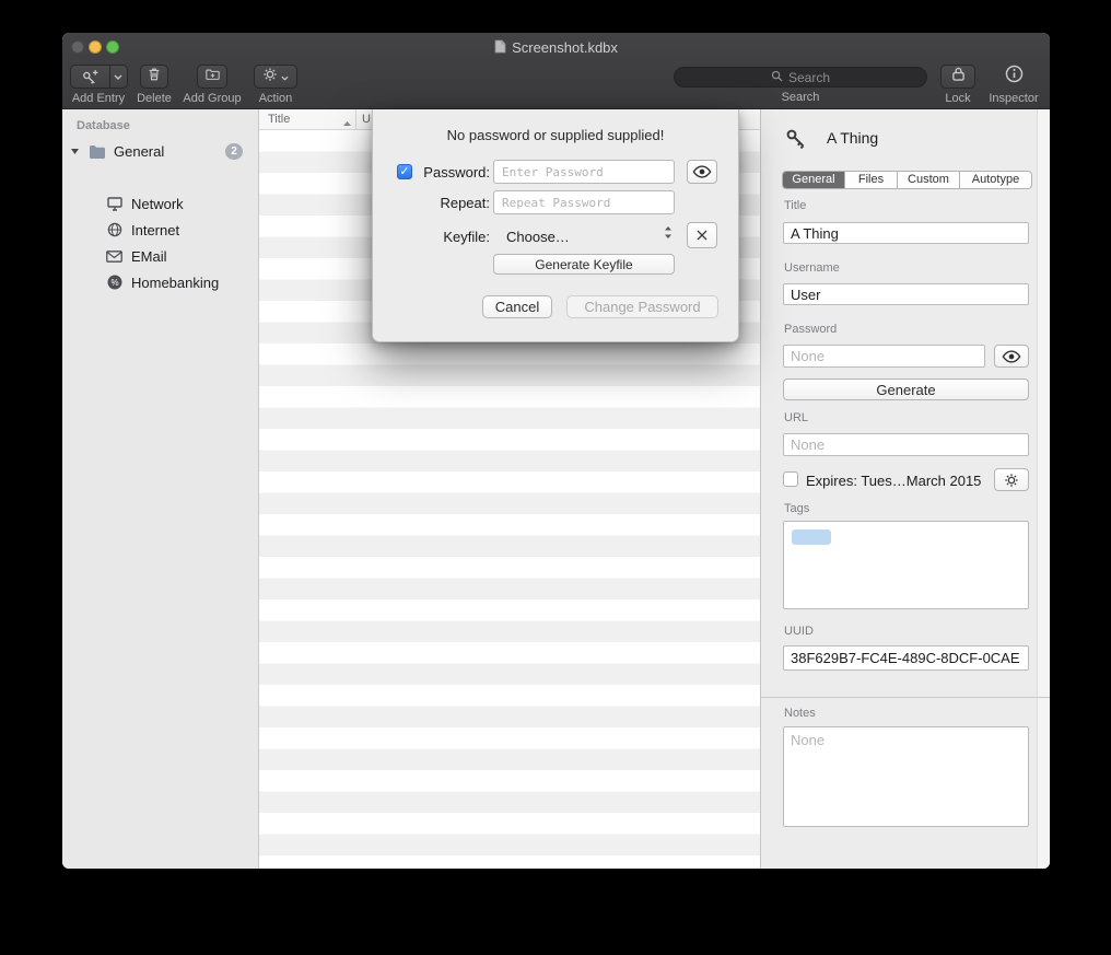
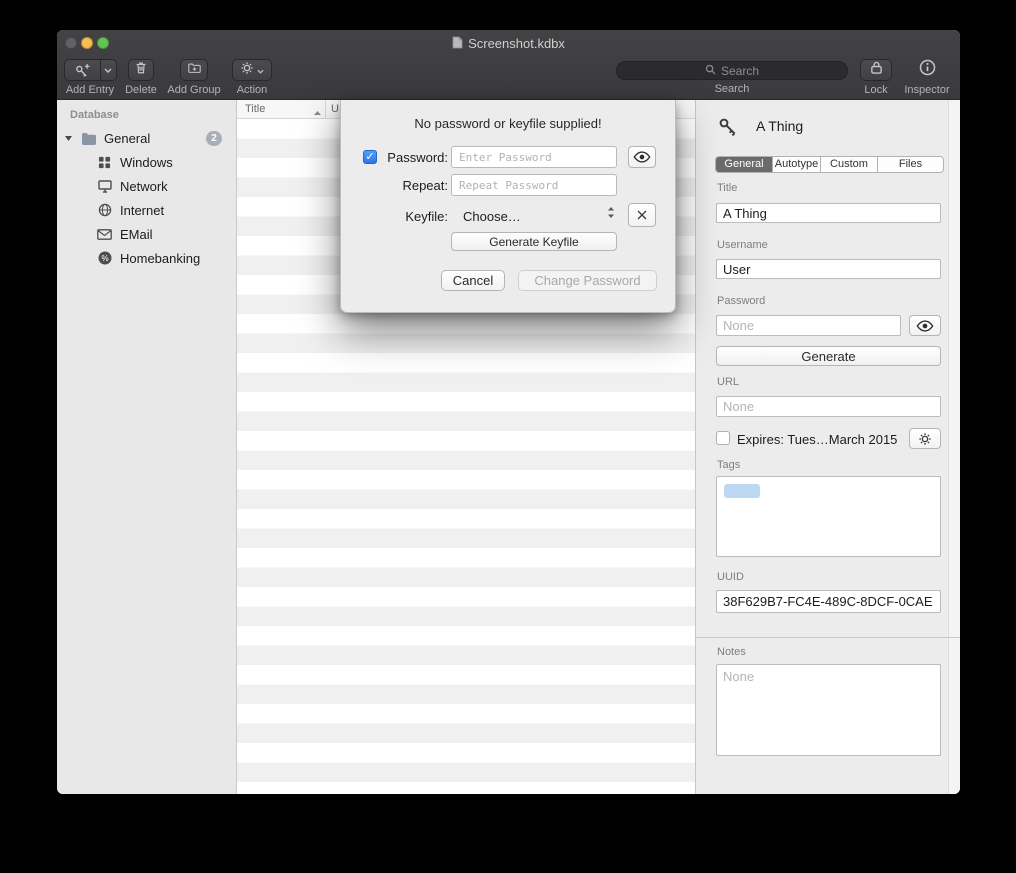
  Screenshot.kdbx
  Add Entry
  Delete
  Add Group
  Action
  Search
  Search
  Lock
  Inspector
  Database
  General
  2
+ Windows
  Network
  Internet
  EMail
  %
  Homebanking
  Title
  U
  A Thing
  General
- Files
+ Autotype
  Custom
- Autotype
+ Files
  Title
  A Thing
  Username
  User
  Password
  None
  Generate
  URL
  None
  Expires: Tues…March 2015
  Tags
  UUID
  38F629B7-FC4E-489C-8DCF-0CAE
  Notes
  None
- No password or supplied supplied!
+ No password or keyfile supplied!
  Password:
  Enter Password
  Repeat:
  Repeat Password
  Keyfile:
  Choose…
  Generate Keyfile
  Cancel
  Change Password
